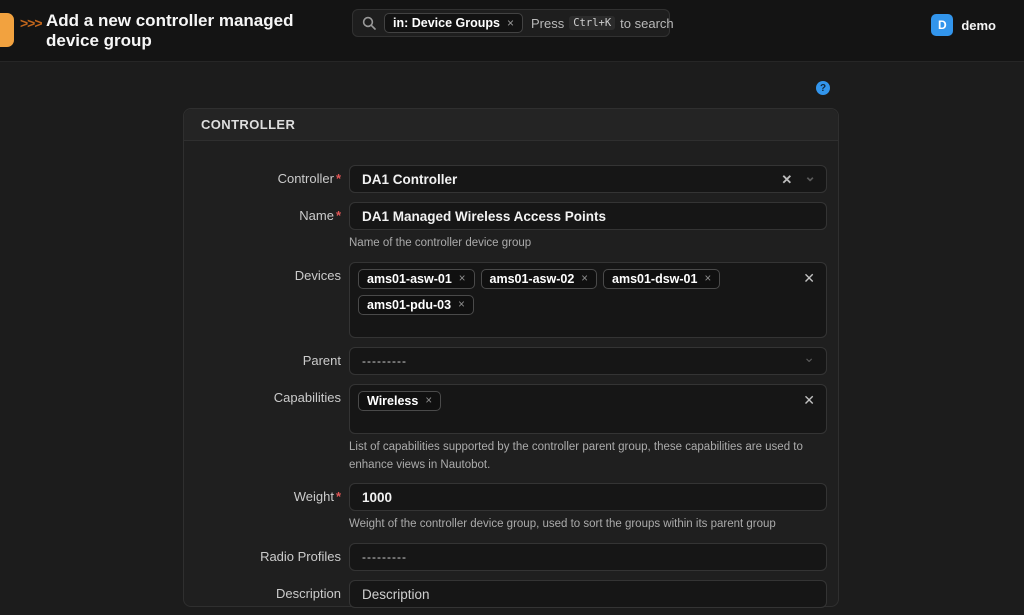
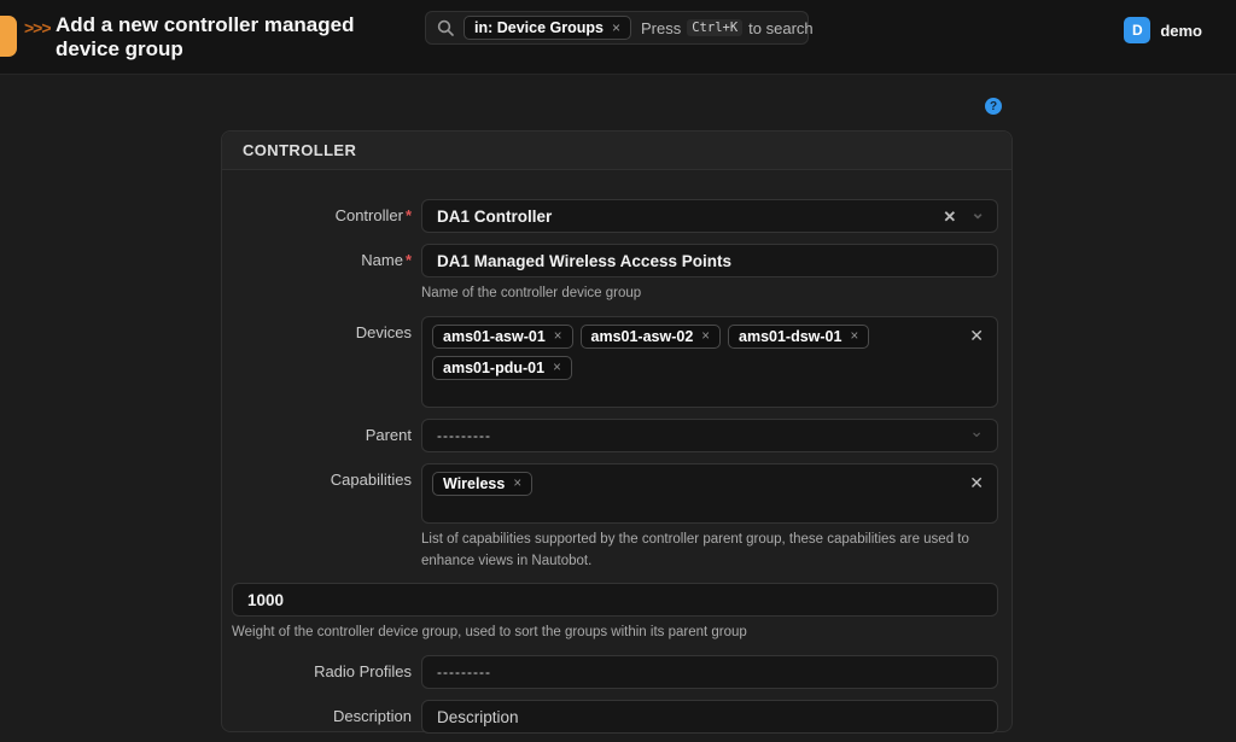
  >>>
  Add a new controller managed device group
  in: Device Groups
  ×
  Press
  Ctrl+K
  to search
  D
  demo
  ?
  CONTROLLER
  Controller *
  DA1 Controller
  ✕
  ⌄
  Name *
  DA1 Managed Wireless Access Points
  Name of the controller device group
  Devices
  ams01-asw-01
  ×
  ams01-asw-02
  ×
  ams01-dsw-01
  ×
- ams01-pdu-03
+ ams01-pdu-01
  ×
  ✕
  Parent
  ---------
  ⌄
  Capabilities
  Wireless
  ×
  ✕
  List of capabilities supported by the controller parent group, these capabilities are used to enhance views in Nautobot.
- Weight *
  1000
  Weight of the controller device group, used to sort the groups within its parent group
  Radio Profiles
  ---------
  Description
  Description
